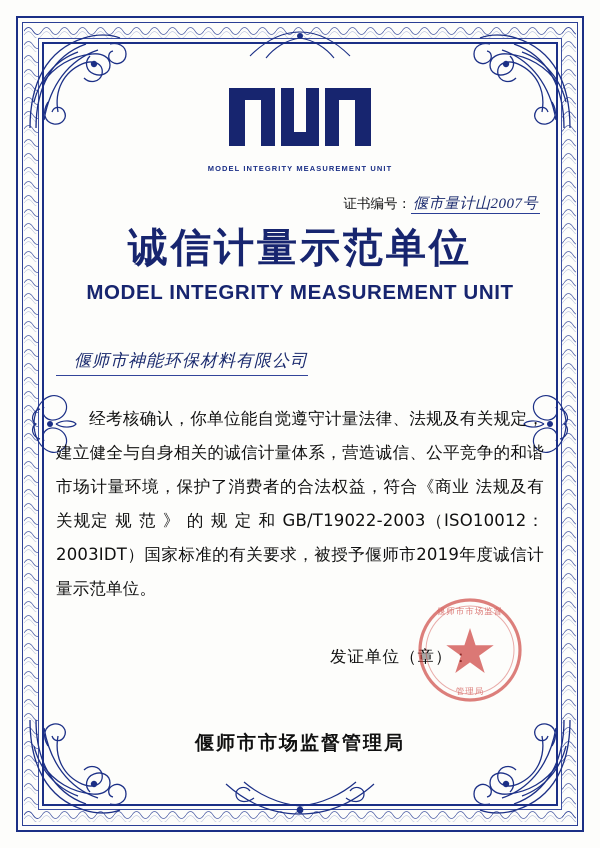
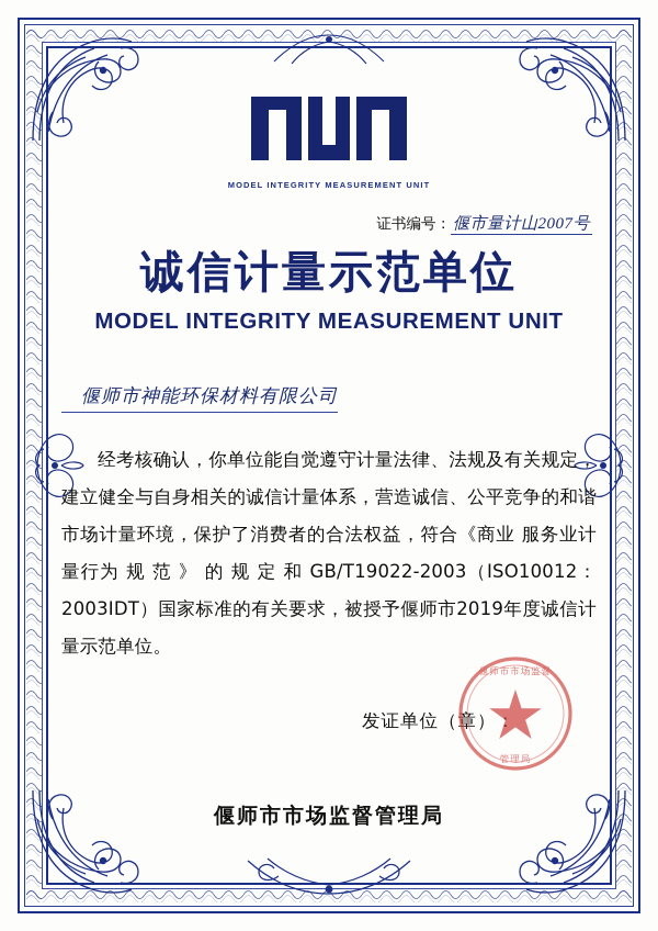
  MODEL INTEGRITY MEASUREMENT UNIT
  证书编号： 偃市量计山2007号
  诚信计量示范单位
  MODEL INTEGRITY MEASUREMENT UNIT
  偃师市神能环保材料有限公司
- 经考核确认，你单位能自觉遵守计量法律、法规及有关规定，建立健全与自身相关的诚信计量体系，营造诚信、公平竞争的和谐市场计量环境，保护了消费者的合法权益，符合《商业 法规及有关规定 规 范 》 的 规 定 和 GB/T19022-2003（ISO10012：2003IDT）国家标准的有关要求，被授予偃师市2019年度诚信计量示范单位。
+ 经考核确认，你单位能自觉遵守计量法律、法规及有关规定，建立健全与自身相关的诚信计量体系，营造诚信、公平竞争的和谐市场计量环境，保护了消费者的合法权益，符合《商业 服务业计量行为 规 范 》 的 规 定 和 GB/T19022-2003（ISO10012：2003IDT）国家标准的有关要求，被授予偃师市2019年度诚信计量示范单位。
  偃师市市场监督
  管理局
  发证单位（章）：
  偃师市市场监督管理局
